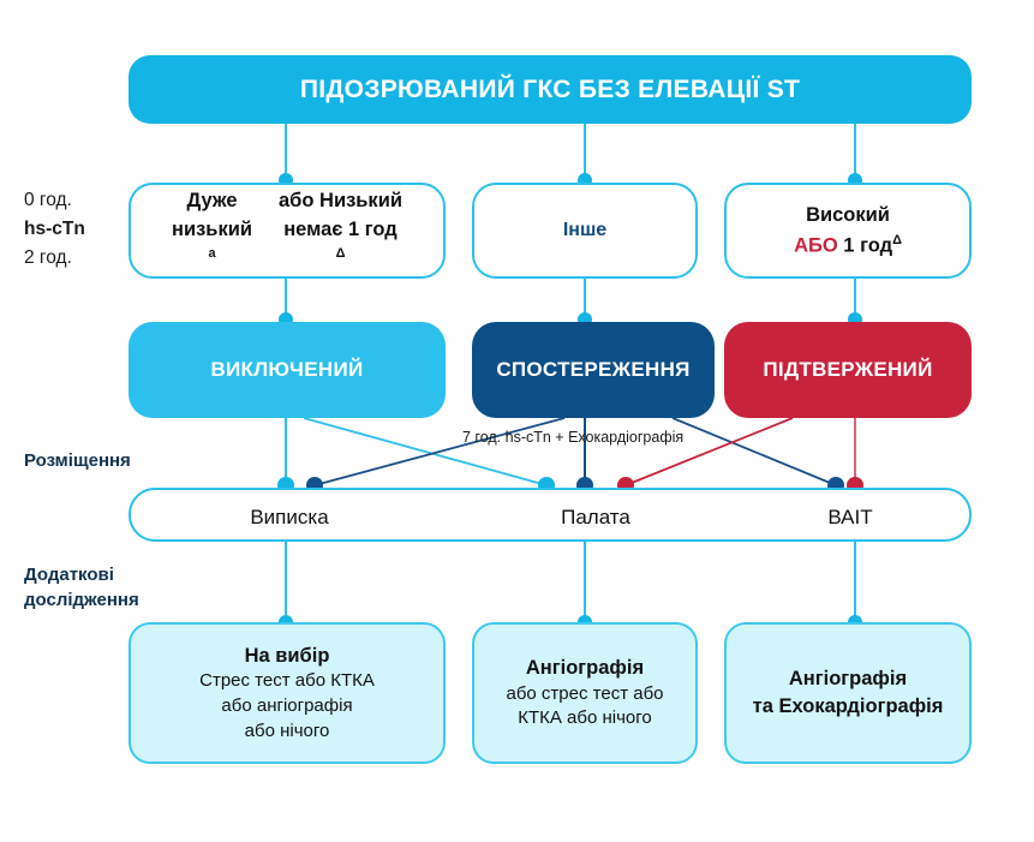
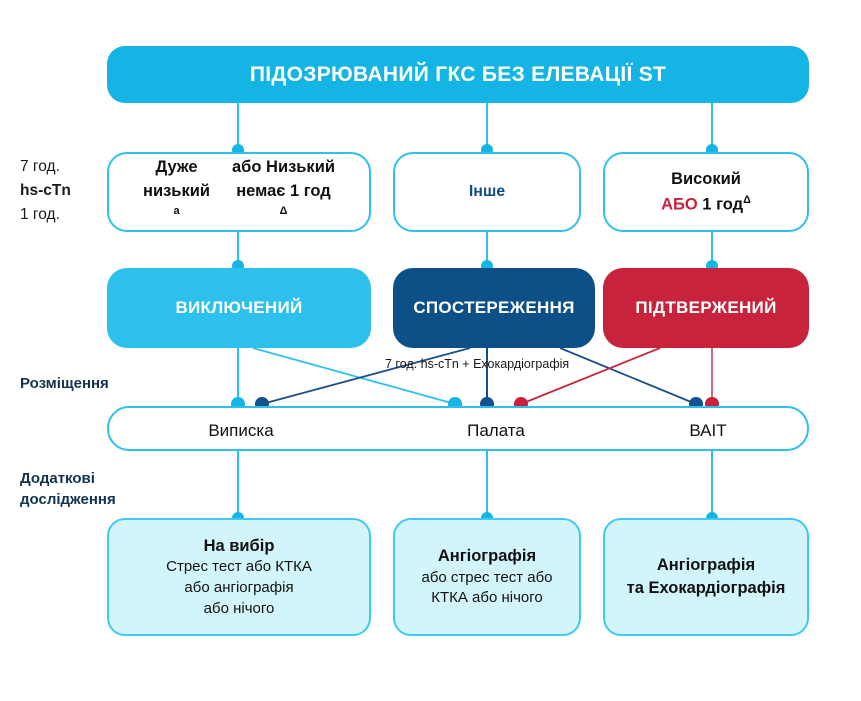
  ПІДОЗРЮВАНИЙ ГКС БЕЗ ЕЛЕВАЦІЇ ST
- 0 год.
+ 7 год.
  hs-cTn
- 2 год.
+ 1 год.
  Розміщення
  Додаткові
  дослідження
  Дуже
  низький
  a
  або Низький
  немає 1 год
  Δ
  Інше
  Високий
  АБО 1 годΔ
  ВИКЛЮЧЕНИЙ
  СПОСТЕРЕЖЕННЯ
  ПІДТВЕРЖЕНИЙ
  7 год. hs-cTn + Ехокардіографія
  Виписка
  Палата
  ВАІТ
  На вибір
  Стрес тест або КТКА
  або ангіографія
  або нічого
  Ангіографія
  або стрес тест або
  КТКА або нічого
  Ангіографія
  та Ехокардіографія
